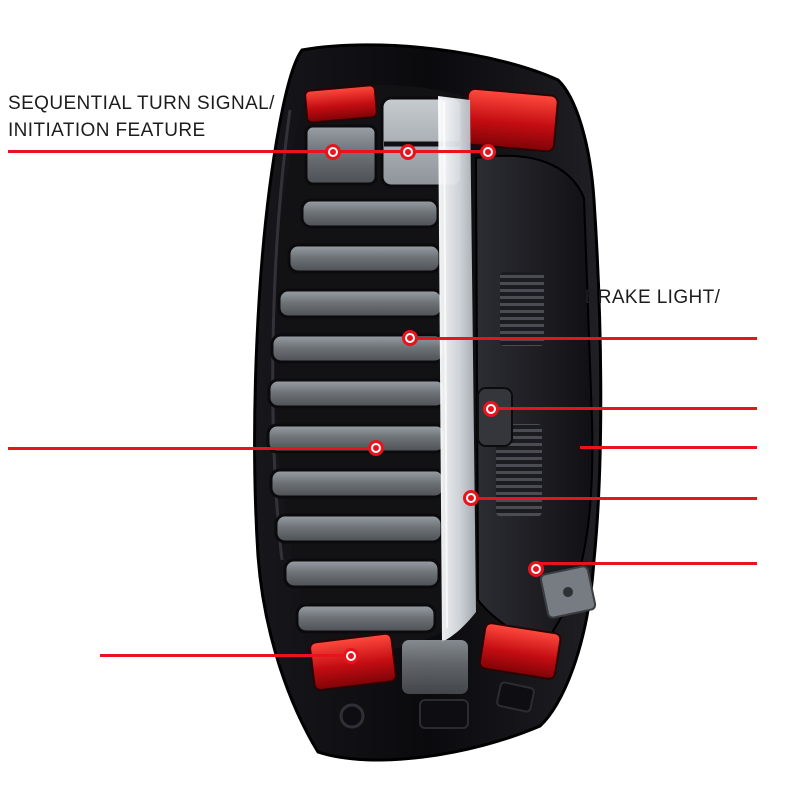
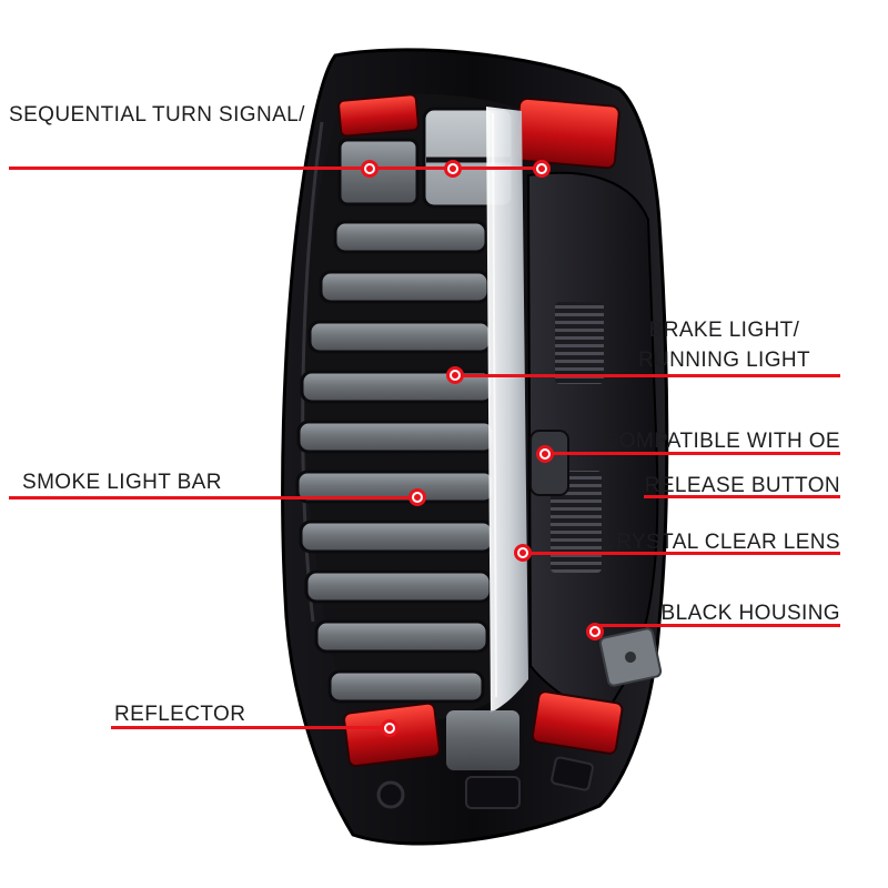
  SEQUENTIAL TURN SIGNAL/
- INITIATION FEATURE
  BRAKE LIGHT/
+ RUNNING LIGHT
+ COMPATIBLE WITH OE
+ RELEASE BUTTON
+ CRYSTAL CLEAR LENS
+ BLACK HOUSING
+ SMOKE LIGHT BAR
+ REFLECTOR
